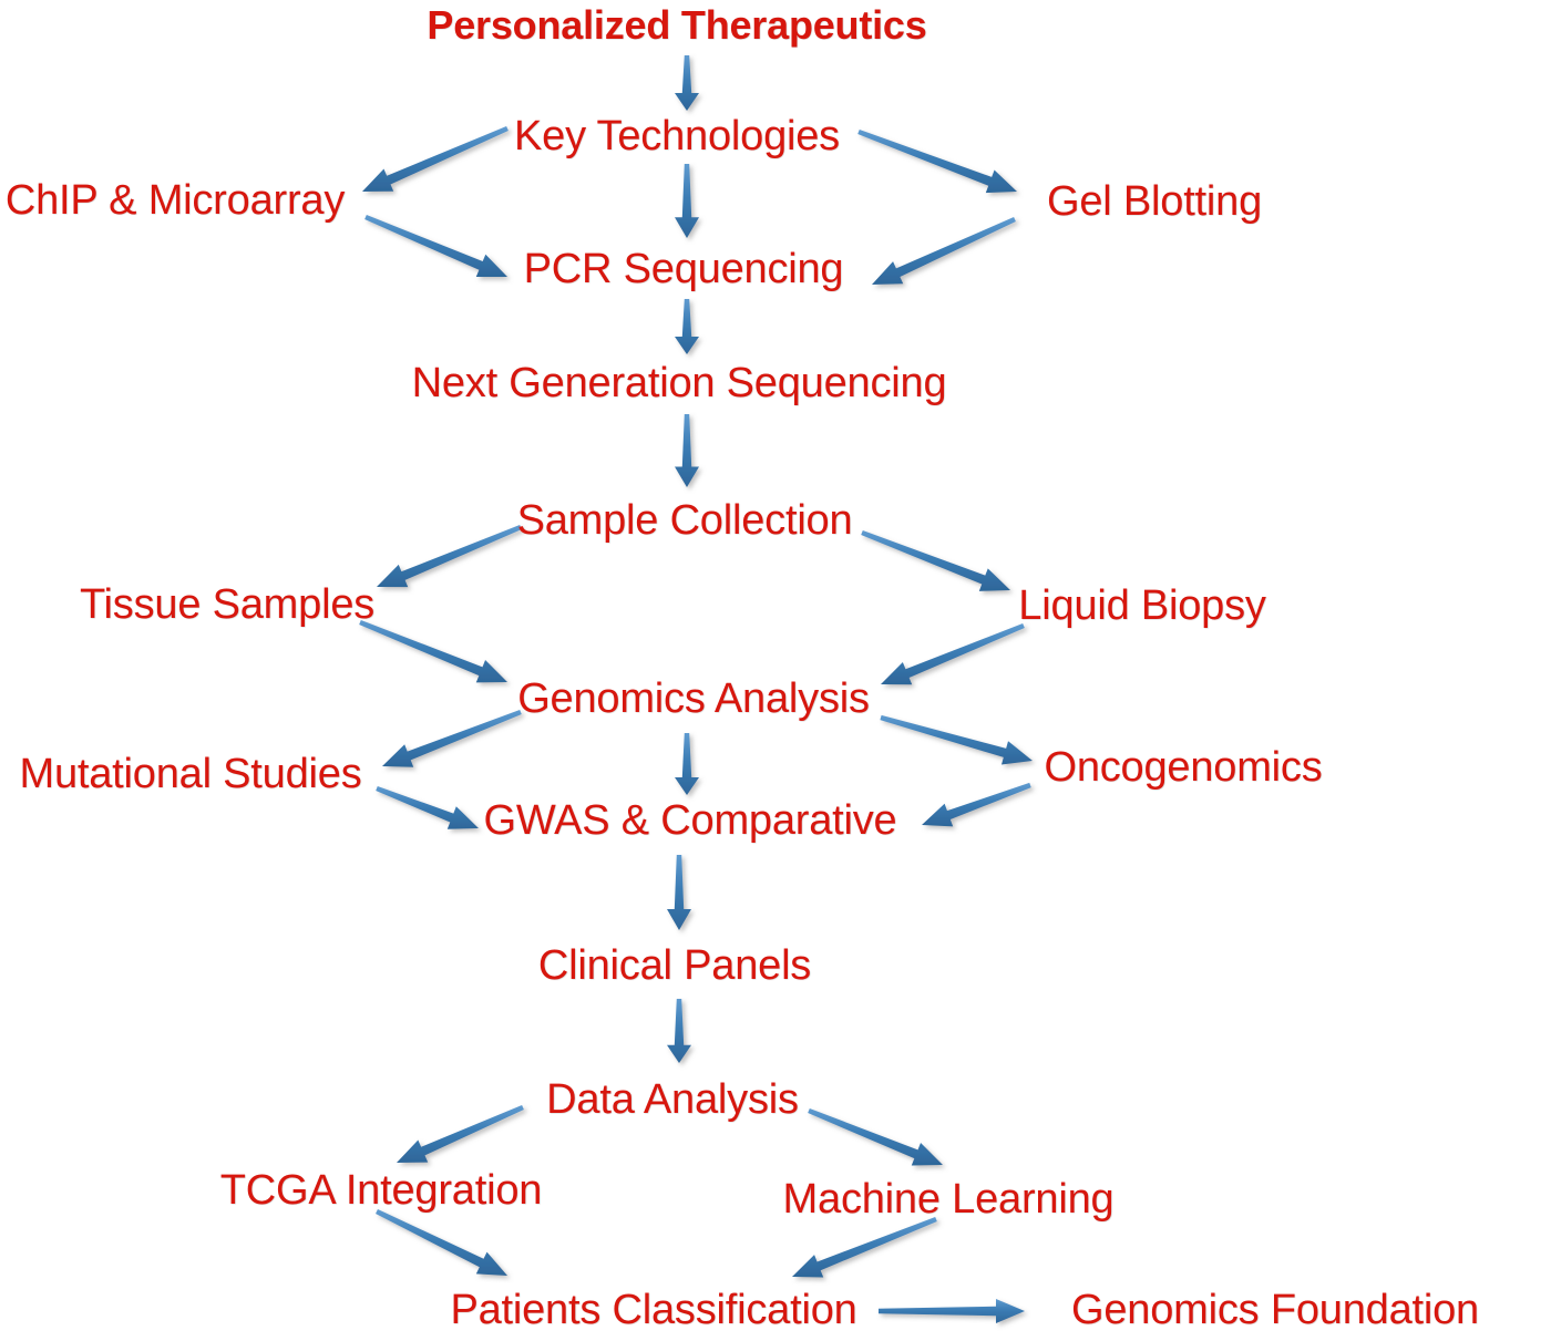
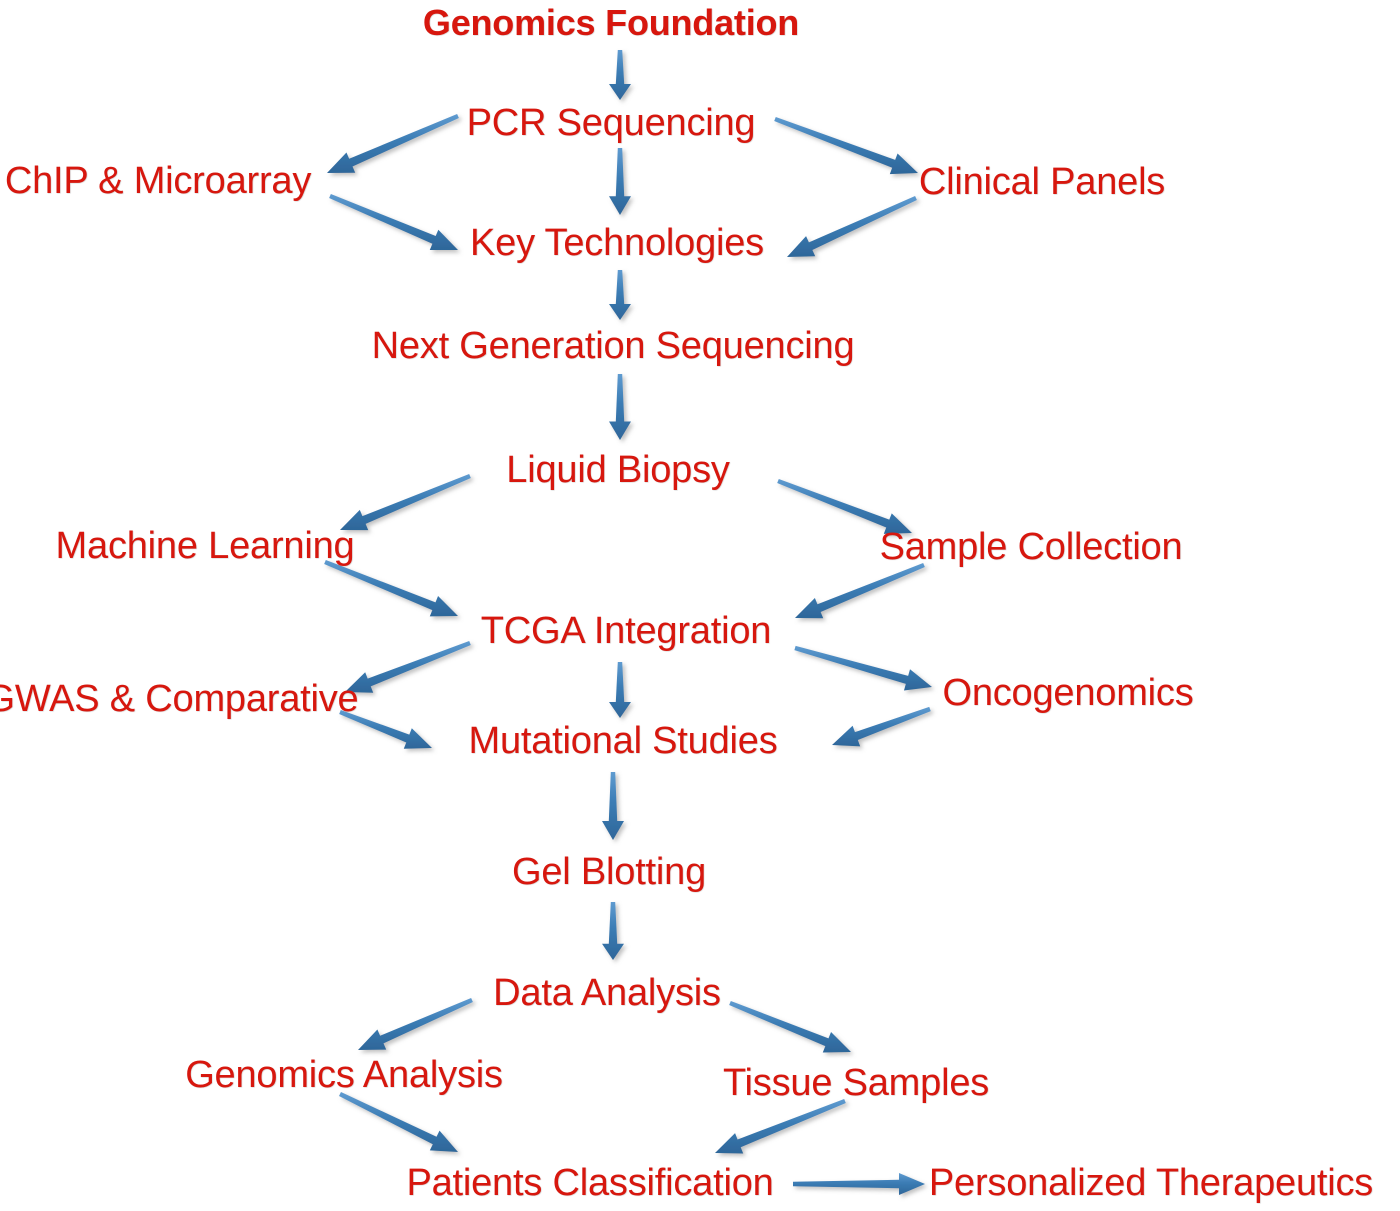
- Personalized Therapeutics
+ Genomics Foundation
- Key Technologies
+ PCR Sequencing
  ChIP & Microarray
- Gel Blotting
+ Clinical Panels
- PCR Sequencing
+ Key Technologies
  Next Generation Sequencing
- Sample Collection
+ Liquid Biopsy
- Tissue Samples
+ Machine Learning
- Liquid Biopsy
+ Sample Collection
- Genomics Analysis
+ TCGA Integration
- Mutational Studies
+ GWAS & Comparative
  Oncogenomics
- GWAS & Comparative
+ Mutational Studies
- Clinical Panels
+ Gel Blotting
  Data Analysis
- TCGA Integration
+ Genomics Analysis
- Machine Learning
+ Tissue Samples
  Patients Classification
- Genomics Foundation
+ Personalized Therapeutics
